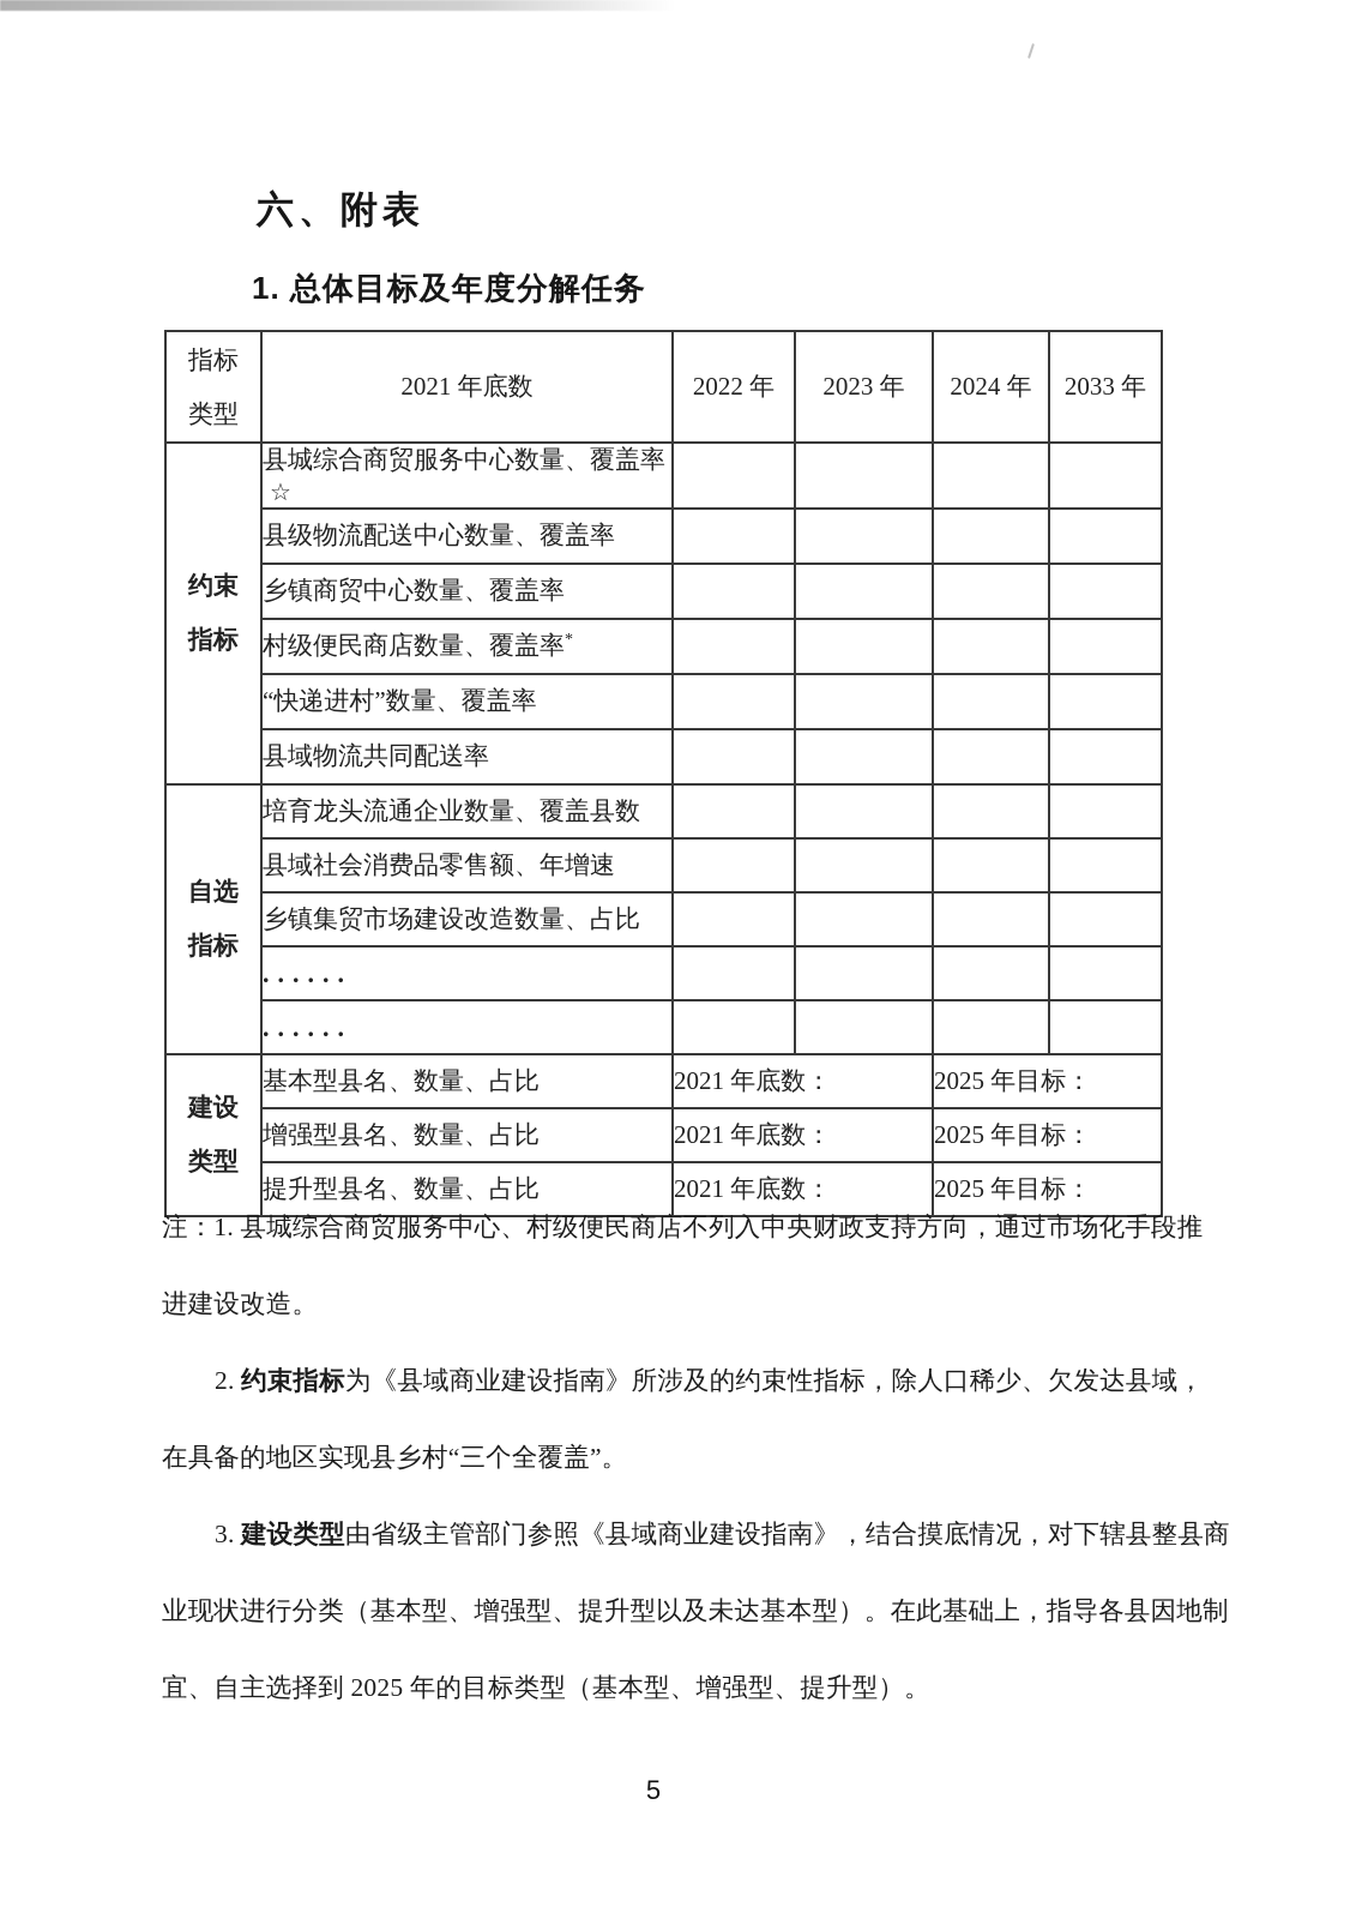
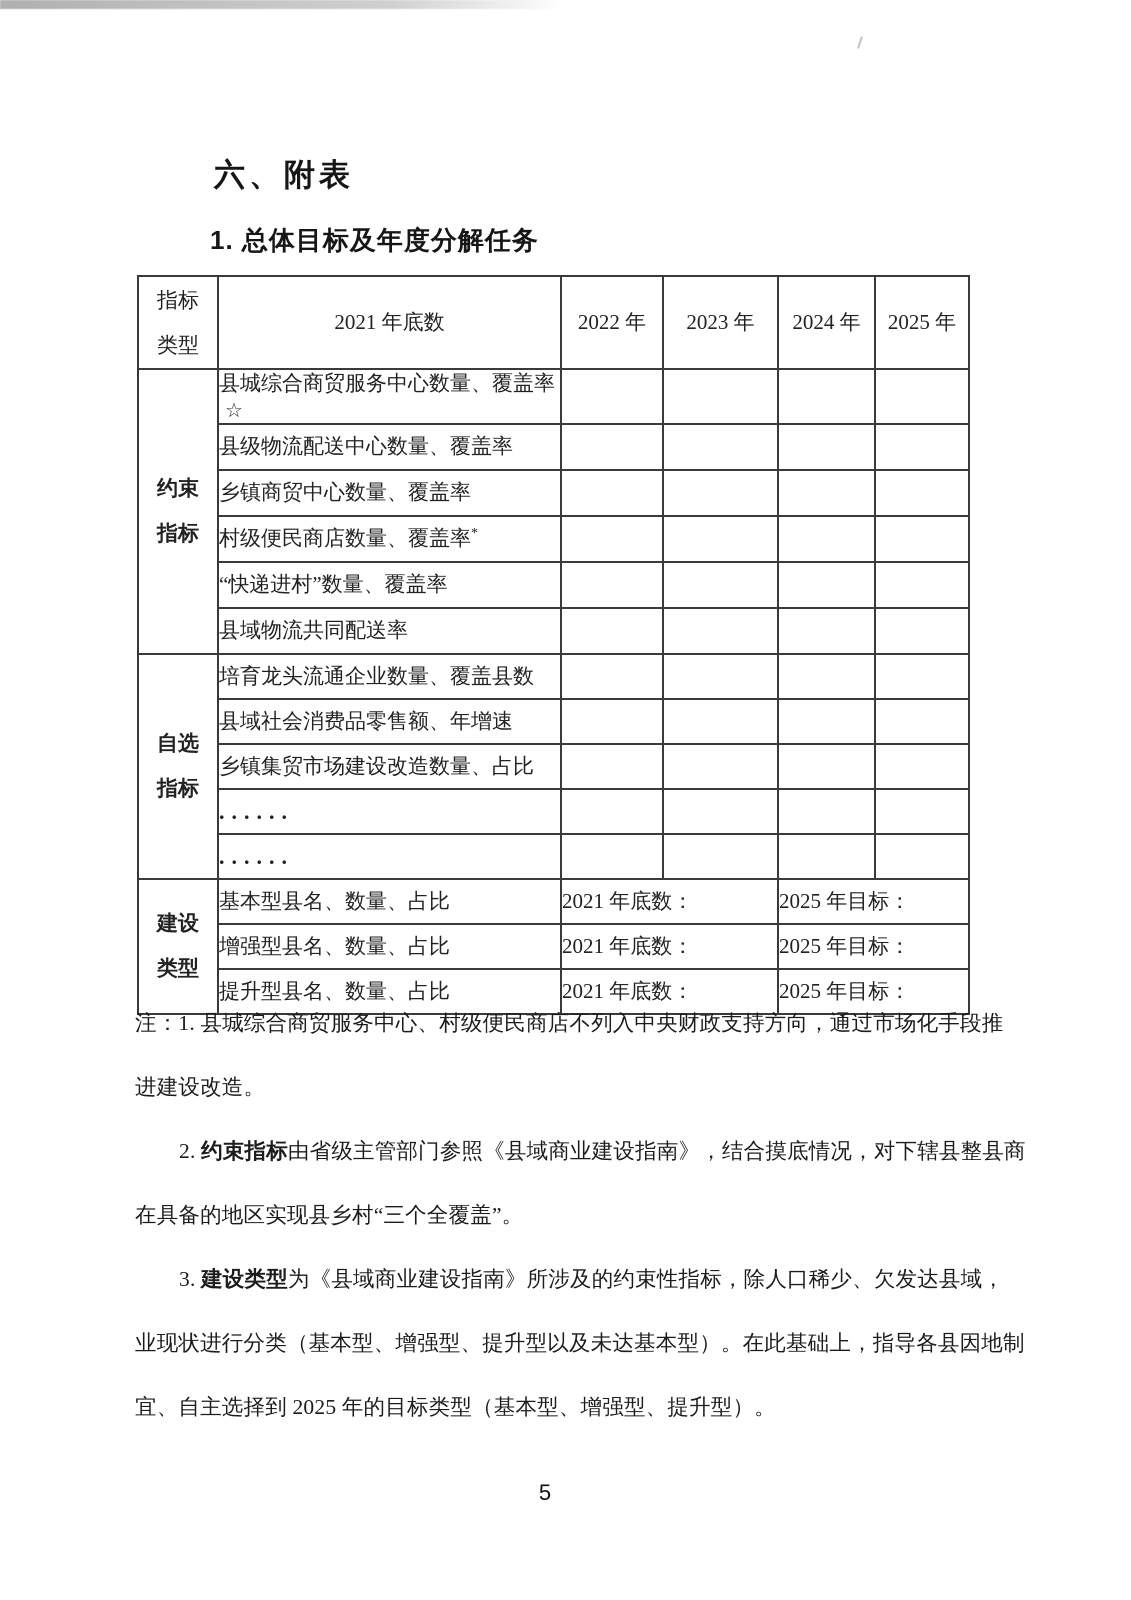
  六、附表
  1. 总体目标及年度分解任务
- 指标 类型	2021 年底数	2022 年	2023 年	2024 年	2033 年
+ 指标 类型	2021 年底数	2022 年	2023 年	2024 年	2025 年
  约束 指标	县城综合商贸服务中心数量、覆盖率☆
  县级物流配送中心数量、覆盖率
  乡镇商贸中心数量、覆盖率
  村级便民商店数量、覆盖率*
  “快递进村”数量、覆盖率
  县域物流共同配送率
  自选 指标	培育龙头流通企业数量、覆盖县数
  县域社会消费品零售额、年增速
  乡镇集贸市场建设改造数量、占比
  ......
  ......
  建设 类型	基本型县名、数量、占比	2021 年底数：	2025 年目标：
  增强型县名、数量、占比	2021 年底数：	2025 年目标：
  提升型县名、数量、占比	2021 年底数：	2025 年目标：
  注：1. 县城综合商贸服务中心、村级便民商店不列入中央财政支持方向，通过市场化手段推
  进建设改造。
- 2. 约束指标为《县域商业建设指南》所涉及的约束性指标，除人口稀少、欠发达县域，
+ 2. 约束指标由省级主管部门参照《县域商业建设指南》，结合摸底情况，对下辖县整县商
  在具备的地区实现县乡村“三个全覆盖”。
- 3. 建设类型由省级主管部门参照《县域商业建设指南》，结合摸底情况，对下辖县整县商
+ 3. 建设类型为《县域商业建设指南》所涉及的约束性指标，除人口稀少、欠发达县域，
  业现状进行分类（基本型、增强型、提升型以及未达基本型）。在此基础上，指导各县因地制
  宜、自主选择到 2025 年的目标类型（基本型、增强型、提升型）。
  5
